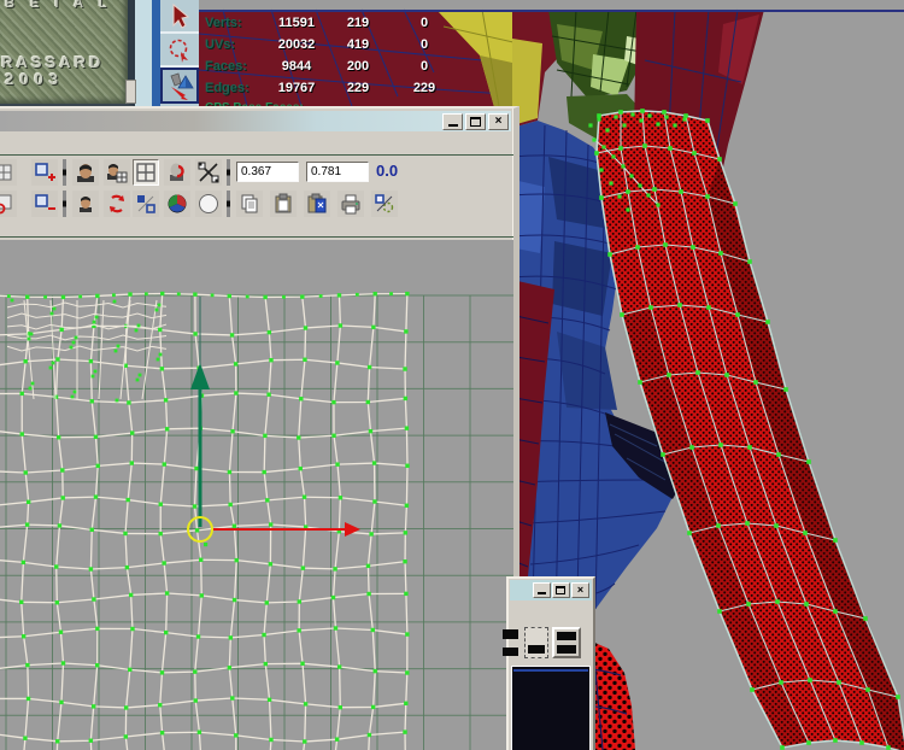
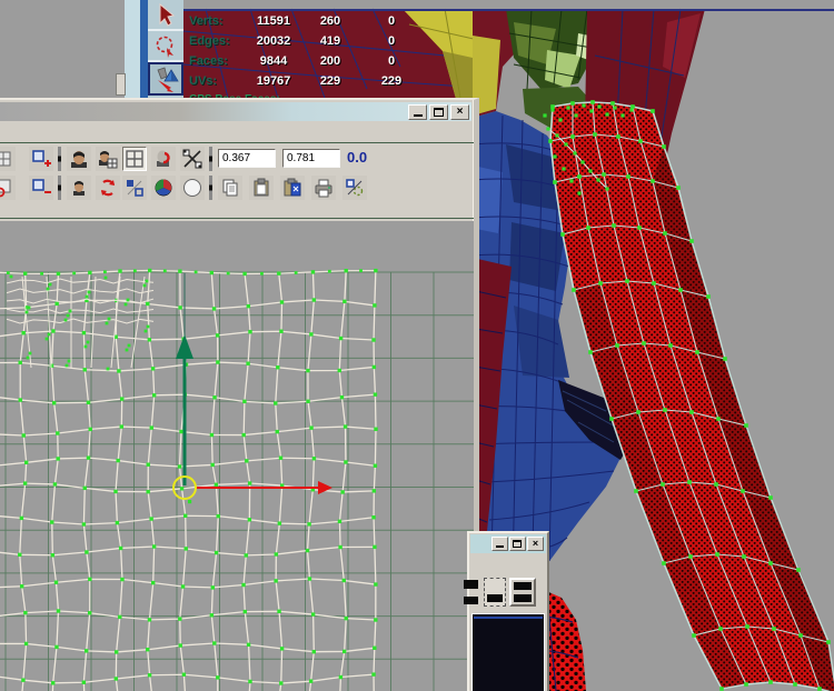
  Verts:
  11591
- 219
+ 260
  0
- UVs:
+ Edges:
  20032
  419
  0
  Faces:
  9844
  200
  0
- Edges:
+ UVs:
  19767
  229
  229
- B E I A L
- RASSARD
- 2003
  ×
  0.367
  0.781
  0.0
  ×
